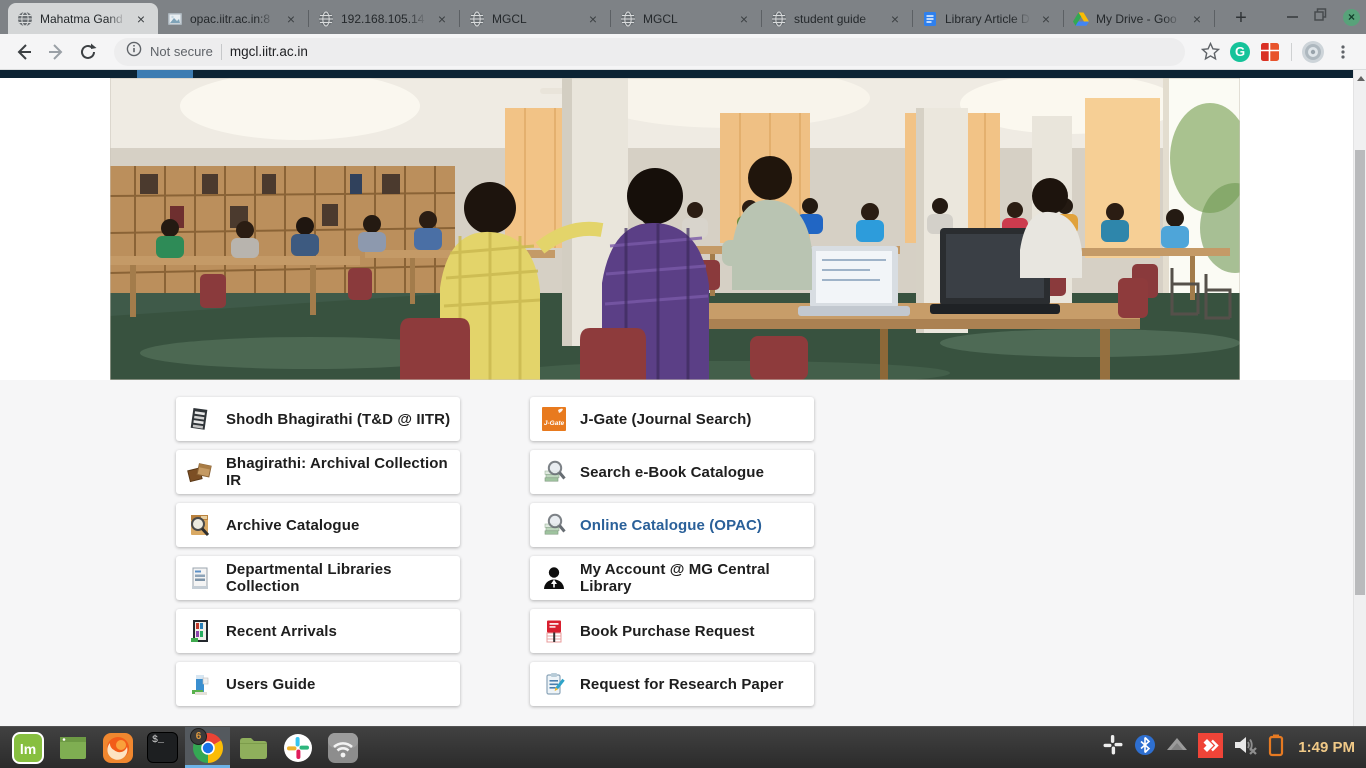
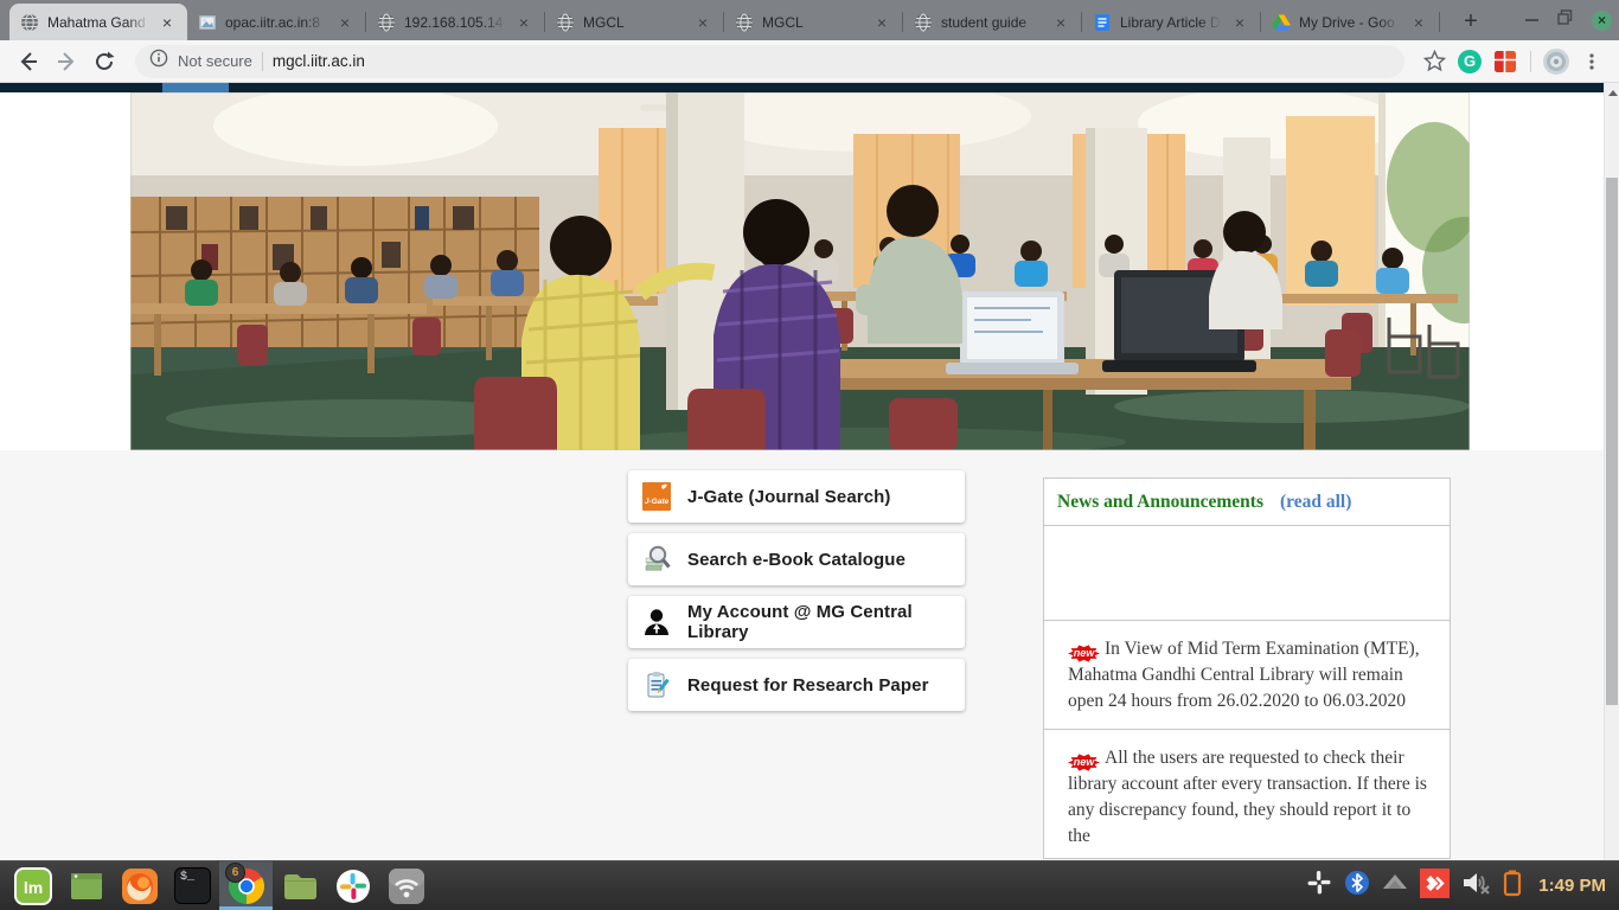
  Mahatma Gand
  ×
  opac.iitr.ac.in:8
  ×
  192.168.105.14
  ×
  MGCL
  ×
  MGCL
  ×
  student guide
  ×
  Library Article D
  ×
  My Drive - Goo
  ×
  +
  ×
  Not secure
  mgcl.iitr.ac.in
  G
- Shodh Bhagirathi (T&D @ IITR)
- Bhagirathi: Archival Collection IR
- Archive Catalogue
- Departmental Libraries Collection
- Recent Arrivals
- Users Guide
  J-Gate (Journal Search)
  Search e-Book Catalogue
- Online Catalogue (OPAC)
  My Account @ MG Central Library
- Book Purchase Request
  Request for Research Paper
+ News and Announcements
+ (read all)
+ new In View of Mid Term Examination (MTE), Mahatma Gandhi Central Library will remain open 24 hours from 26.02.2020 to 06.03.2020
+ new All the users are requested to check their library account after every transaction. If there is any discrepancy found, they should report it to the
  lm
  $_
  6
  1:49 PM
